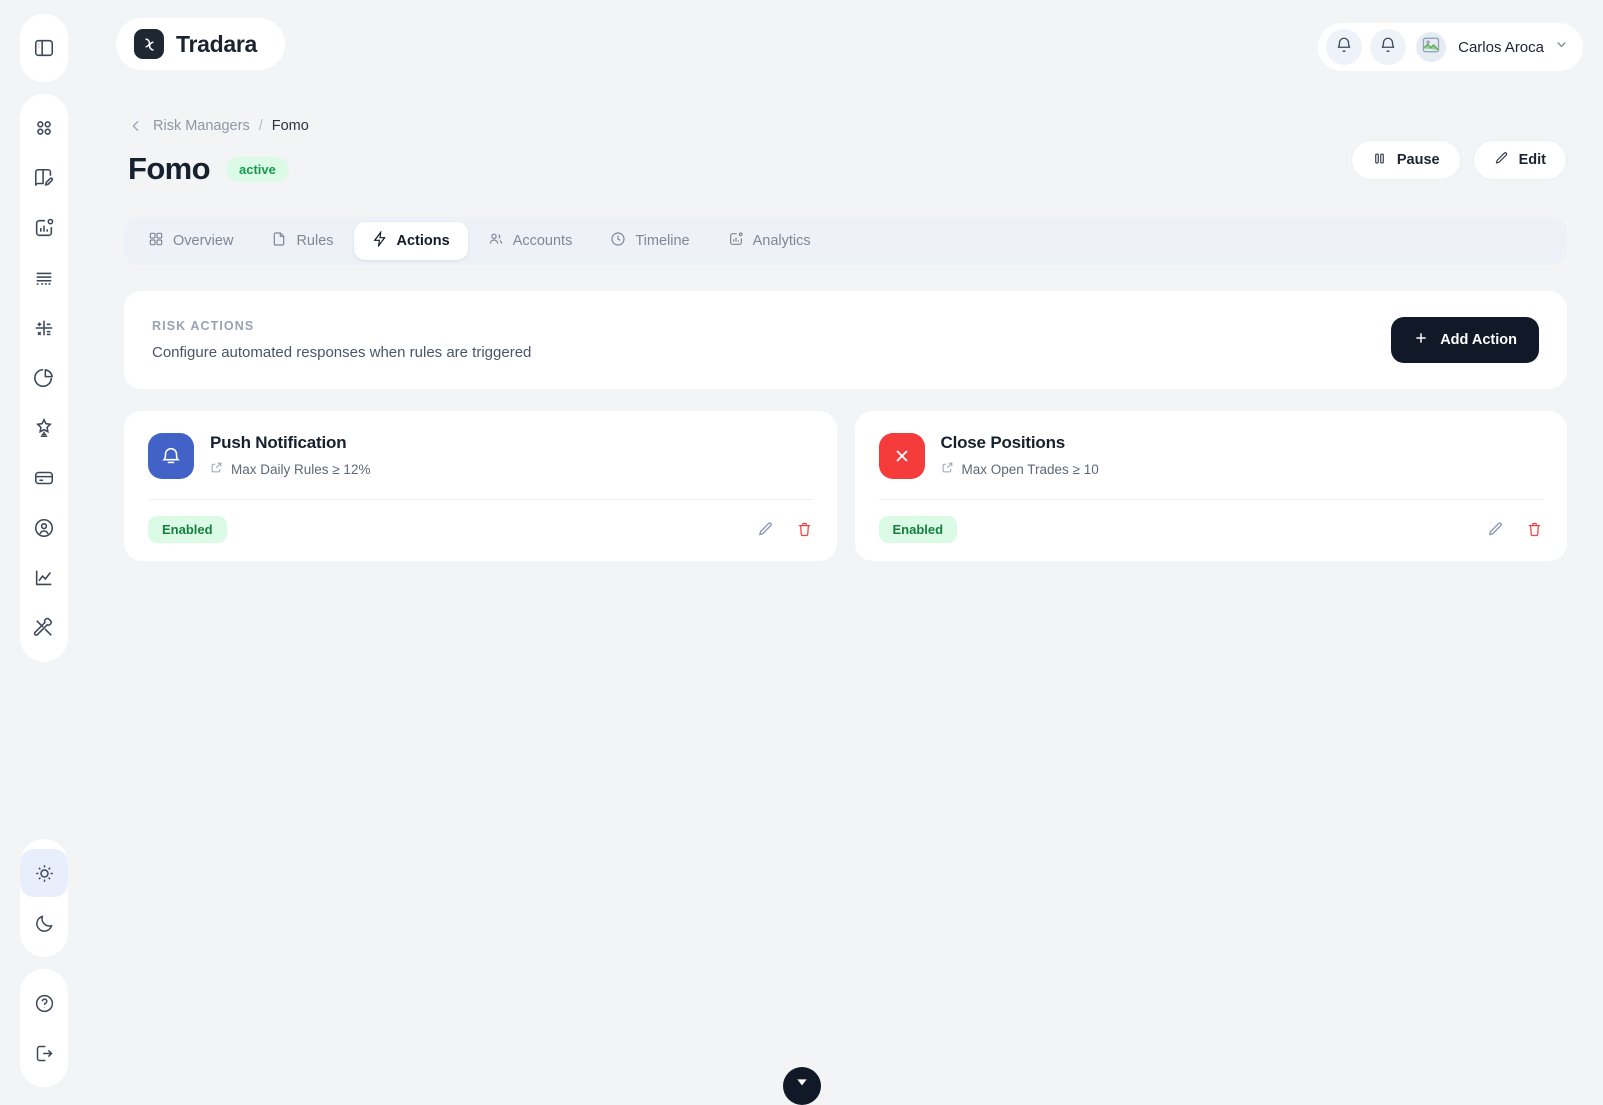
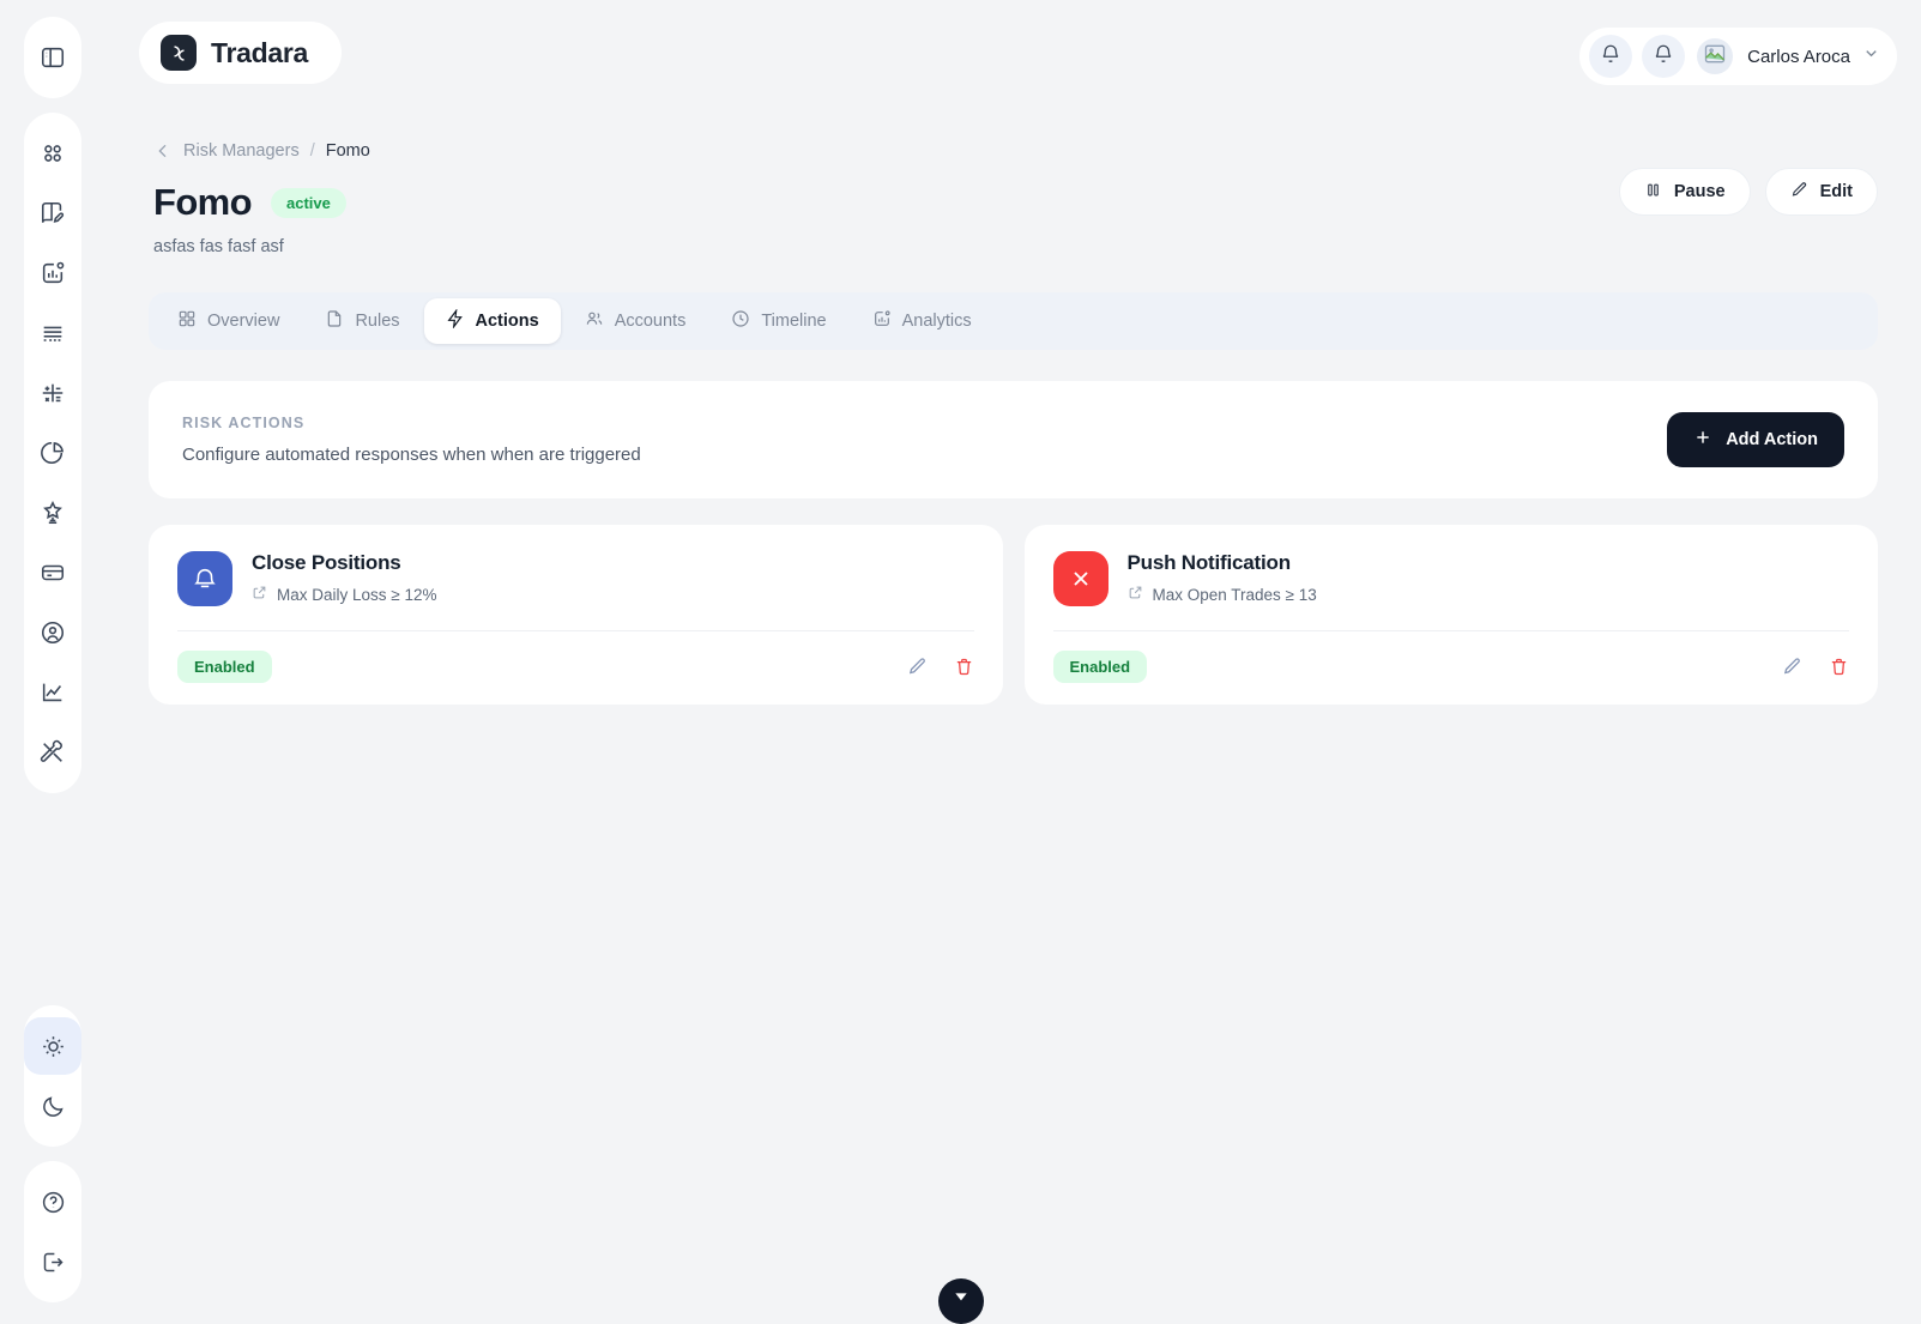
  Tradara
  Carlos Aroca
  Risk Managers
  /
  Fomo
  Fomo
  active
+ asfas fas fasf asf
  Pause
  Edit
  Overview
  Rules
  Actions
  Accounts
  Timeline
  Analytics
  RISK ACTIONS
- Configure automated responses when rules are triggered
+ Configure automated responses when when are triggered
  Add Action
- Push Notification
+ Close Positions
- Max Daily Rules ≥ 12%
+ Max Daily Loss ≥ 12%
  Enabled
- Close Positions
+ Push Notification
- Max Open Trades ≥ 10
+ Max Open Trades ≥ 13
  Enabled
